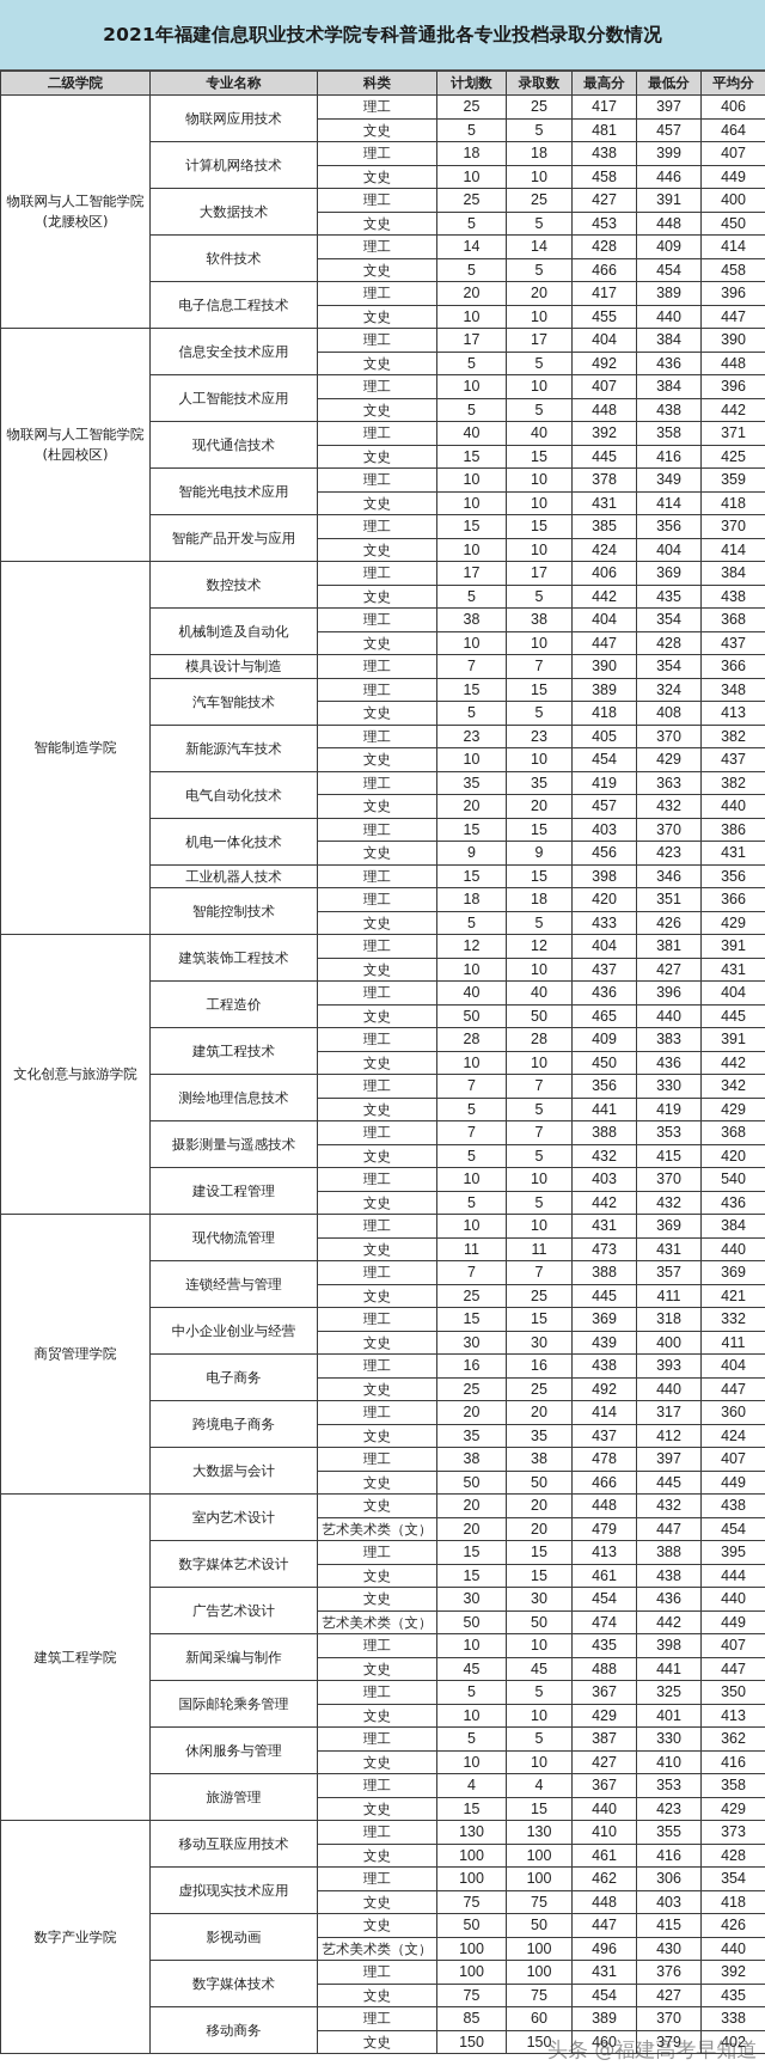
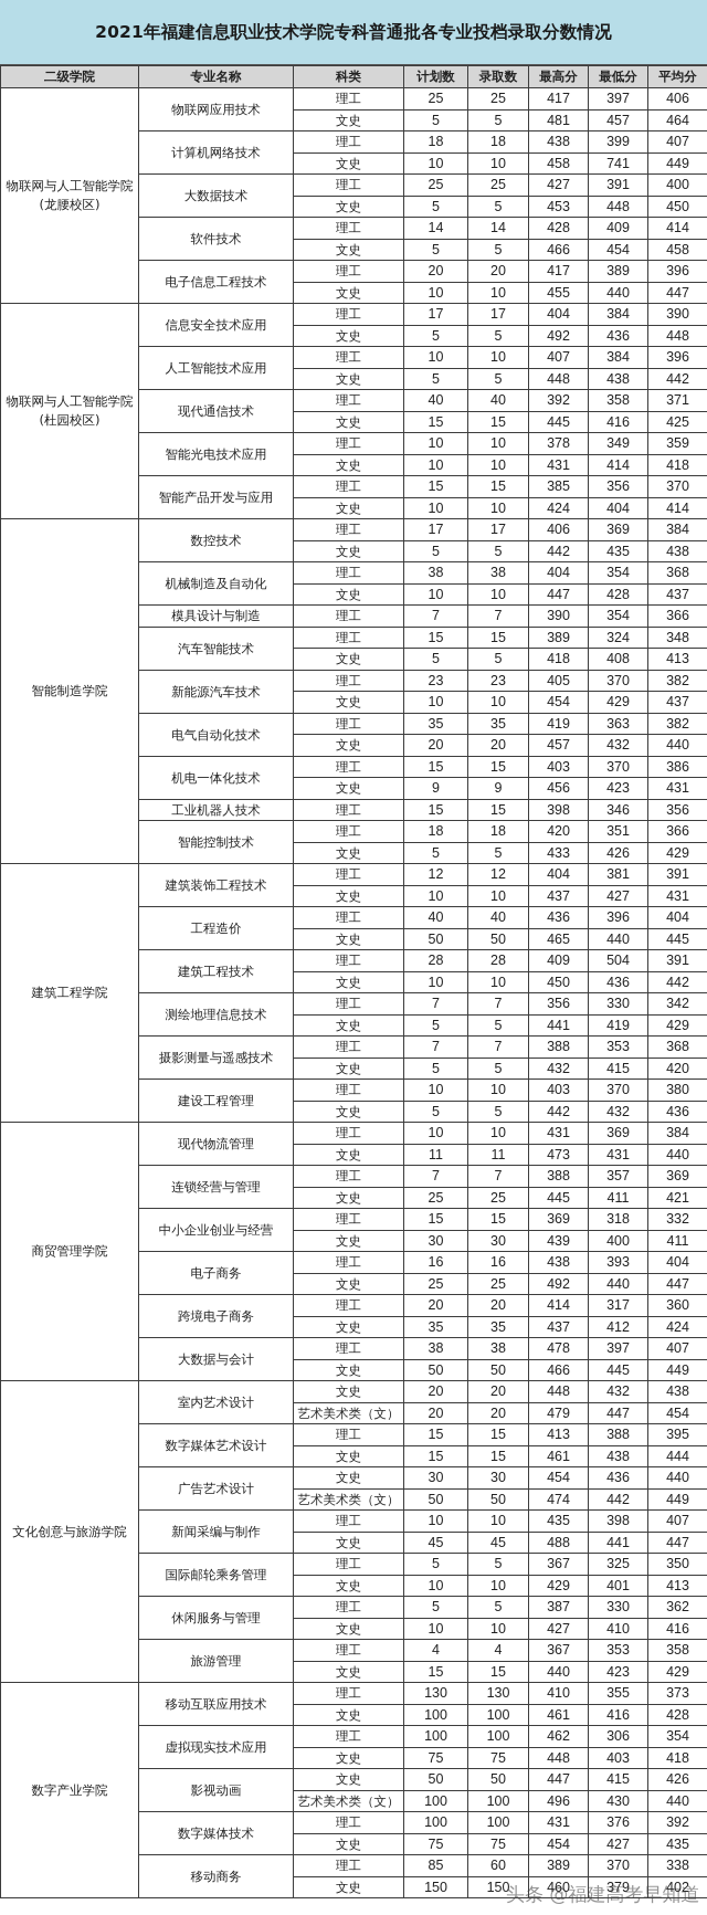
  2021年福建信息职业技术学院专科普通批各专业投档录取分数情况
  二级学院	专业名称	科类	计划数	录取数	最高分	最低分	平均分
  物联网与人工智能学院(龙腰校区)	物联网应用技术	理工	25	25	417	397	406
  文史	5	5	481	457	464
  计算机网络技术	理工	18	18	438	399	407
- 文史	10	10	458	446	449
+ 文史	10	10	458	741	449
  大数据技术	理工	25	25	427	391	400
  文史	5	5	453	448	450
  软件技术	理工	14	14	428	409	414
  文史	5	5	466	454	458
  电子信息工程技术	理工	20	20	417	389	396
  文史	10	10	455	440	447
  物联网与人工智能学院(杜园校区)	信息安全技术应用	理工	17	17	404	384	390
  文史	5	5	492	436	448
  人工智能技术应用	理工	10	10	407	384	396
  文史	5	5	448	438	442
  现代通信技术	理工	40	40	392	358	371
  文史	15	15	445	416	425
  智能光电技术应用	理工	10	10	378	349	359
  文史	10	10	431	414	418
  智能产品开发与应用	理工	15	15	385	356	370
  文史	10	10	424	404	414
  智能制造学院	数控技术	理工	17	17	406	369	384
  文史	5	5	442	435	438
  机械制造及自动化	理工	38	38	404	354	368
  文史	10	10	447	428	437
  模具设计与制造	理工	7	7	390	354	366
  汽车智能技术	理工	15	15	389	324	348
  文史	5	5	418	408	413
  新能源汽车技术	理工	23	23	405	370	382
  文史	10	10	454	429	437
  电气自动化技术	理工	35	35	419	363	382
  文史	20	20	457	432	440
  机电一体化技术	理工	15	15	403	370	386
  文史	9	9	456	423	431
  工业机器人技术	理工	15	15	398	346	356
  智能控制技术	理工	18	18	420	351	366
  文史	5	5	433	426	429
- 文化创意与旅游学院	建筑装饰工程技术	理工	12	12	404	381	391
+ 建筑工程学院	建筑装饰工程技术	理工	12	12	404	381	391
  文史	10	10	437	427	431
  工程造价	理工	40	40	436	396	404
  文史	50	50	465	440	445
- 建筑工程技术	理工	28	28	409	383	391
+ 建筑工程技术	理工	28	28	409	504	391
  文史	10	10	450	436	442
  测绘地理信息技术	理工	7	7	356	330	342
  文史	5	5	441	419	429
  摄影测量与遥感技术	理工	7	7	388	353	368
  文史	5	5	432	415	420
- 建设工程管理	理工	10	10	403	370	540
+ 建设工程管理	理工	10	10	403	370	380
  文史	5	5	442	432	436
  商贸管理学院	现代物流管理	理工	10	10	431	369	384
  文史	11	11	473	431	440
  连锁经营与管理	理工	7	7	388	357	369
  文史	25	25	445	411	421
  中小企业创业与经营	理工	15	15	369	318	332
  文史	30	30	439	400	411
  电子商务	理工	16	16	438	393	404
  文史	25	25	492	440	447
  跨境电子商务	理工	20	20	414	317	360
  文史	35	35	437	412	424
  大数据与会计	理工	38	38	478	397	407
  文史	50	50	466	445	449
- 建筑工程学院	室内艺术设计	文史	20	20	448	432	438
+ 文化创意与旅游学院	室内艺术设计	文史	20	20	448	432	438
  艺术美术类（文）	20	20	479	447	454
  数字媒体艺术设计	理工	15	15	413	388	395
  文史	15	15	461	438	444
  广告艺术设计	文史	30	30	454	436	440
  艺术美术类（文）	50	50	474	442	449
  新闻采编与制作	理工	10	10	435	398	407
  文史	45	45	488	441	447
  国际邮轮乘务管理	理工	5	5	367	325	350
  文史	10	10	429	401	413
  休闲服务与管理	理工	5	5	387	330	362
  文史	10	10	427	410	416
  旅游管理	理工	4	4	367	353	358
  文史	15	15	440	423	429
  数字产业学院	移动互联应用技术	理工	130	130	410	355	373
  文史	100	100	461	416	428
  虚拟现实技术应用	理工	100	100	462	306	354
  文史	75	75	448	403	418
  影视动画	文史	50	50	447	415	426
  艺术美术类（文）	100	100	496	430	440
  数字媒体技术	理工	100	100	431	376	392
  文史	75	75	454	427	435
  移动商务	理工	85	60	389	370	338
  文史	150	150	460	379	402
  头条 @福建高考早知道
